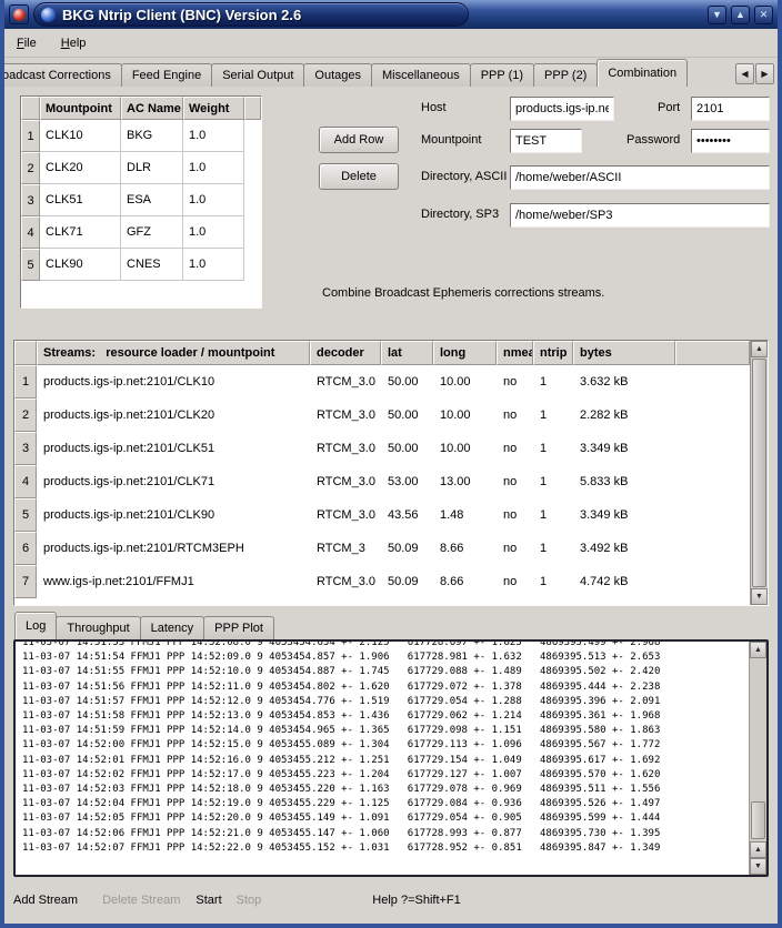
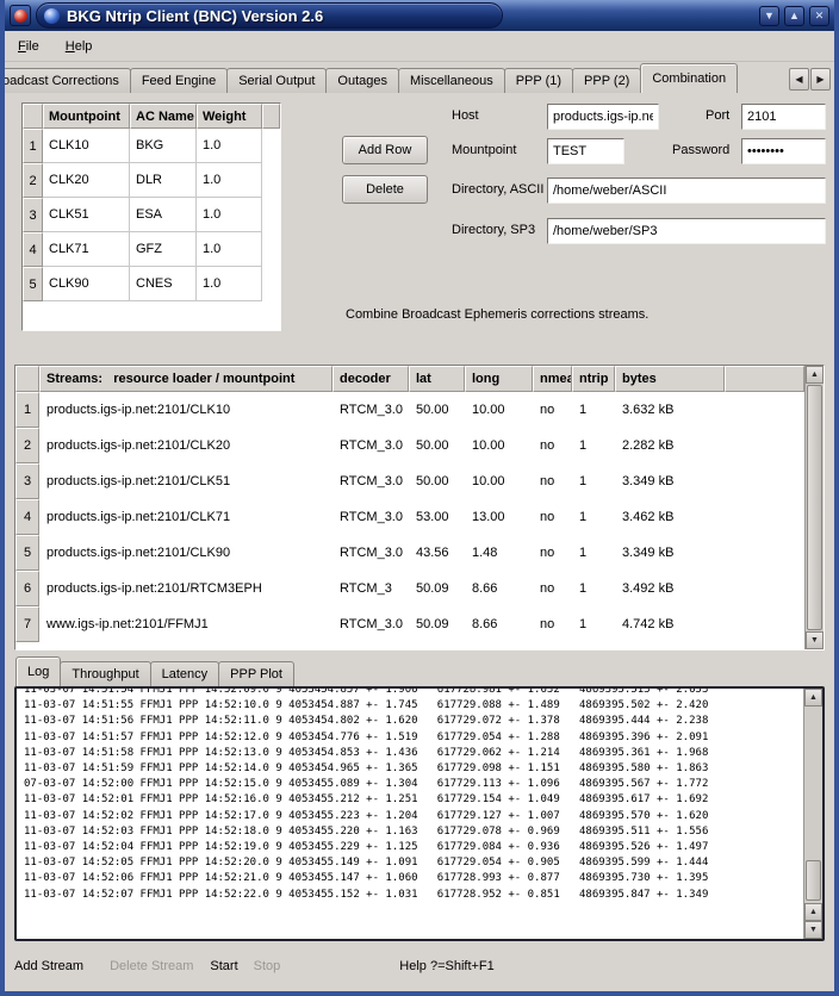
  BKG Ntrip Client (BNC) Version 2.6
  ▼
  ▲
  ✕
  File
  Help
  oadcast Corrections
  Feed Engine
  Serial Output
  Outages
  Miscellaneous
  PPP (1)
  PPP (2)
  Combination
  ◀
  ▶
  Mountpoint
  AC Name
  Weight
  1
  CLK10
  BKG
  1.0
  2
  CLK20
  DLR
  1.0
  3
  CLK51
  ESA
  1.0
  4
  CLK71
  GFZ
  1.0
  5
  CLK90
  CNES
  1.0
  Add Row
  Delete
  Host
  products.igs-ip.ne
  Port
  2101
  Mountpoint
  TEST
  Password
  ••••••••
  Directory, ASCII
  /home/weber/ASCII
  Directory, SP3
  /home/weber/SP3
  Combine Broadcast Ephemeris corrections streams.
  Streams: resource loader / mountpoint
  decoder
  lat
  long
  nmea
  ntrip
  bytes
  1
  products.igs-ip.net:2101/CLK10
  RTCM_3.0
  50.00
  10.00
  no
  1
  3.632 kB
  2
  products.igs-ip.net:2101/CLK20
  RTCM_3.0
  50.00
  10.00
  no
  1
  2.282 kB
  3
  products.igs-ip.net:2101/CLK51
  RTCM_3.0
  50.00
  10.00
  no
  1
  3.349 kB
  4
  products.igs-ip.net:2101/CLK71
  RTCM_3.0
  53.00
  13.00
  no
  1
- 5.833 kB
+ 3.462 kB
  5
  products.igs-ip.net:2101/CLK90
  RTCM_3.0
  43.56
  1.48
  no
  1
  3.349 kB
  6
  products.igs-ip.net:2101/RTCM3EPH
  RTCM_3
  50.09
  8.66
  no
  1
  3.492 kB
  7
  www.igs-ip.net:2101/FFMJ1
  RTCM_3.0
  50.09
  8.66
  no
  1
  4.742 kB
  Log
  Throughput
  Latency
  PPP Plot
- 11-03-07 14:51:53 FFMJ1 PPP 14:52:08.0 9 4053454.634 +- 2.125 617728.697 +- 1.825 4869395.499 +- 2.968
  11-03-07 14:51:54 FFMJ1 PPP 14:52:09.0 9 4053454.857 +- 1.906 617728.981 +- 1.632 4869395.513 +- 2.653
  11-03-07 14:51:55 FFMJ1 PPP 14:52:10.0 9 4053454.887 +- 1.745 617729.088 +- 1.489 4869395.502 +- 2.420
  11-03-07 14:51:56 FFMJ1 PPP 14:52:11.0 9 4053454.802 +- 1.620 617729.072 +- 1.378 4869395.444 +- 2.238
  11-03-07 14:51:57 FFMJ1 PPP 14:52:12.0 9 4053454.776 +- 1.519 617729.054 +- 1.288 4869395.396 +- 2.091
  11-03-07 14:51:58 FFMJ1 PPP 14:52:13.0 9 4053454.853 +- 1.436 617729.062 +- 1.214 4869395.361 +- 1.968
  11-03-07 14:51:59 FFMJ1 PPP 14:52:14.0 9 4053454.965 +- 1.365 617729.098 +- 1.151 4869395.580 +- 1.863
- 11-03-07 14:52:00 FFMJ1 PPP 14:52:15.0 9 4053455.089 +- 1.304 617729.113 +- 1.096 4869395.567 +- 1.772
+ 07-03-07 14:52:00 FFMJ1 PPP 14:52:15.0 9 4053455.089 +- 1.304 617729.113 +- 1.096 4869395.567 +- 1.772
  11-03-07 14:52:01 FFMJ1 PPP 14:52:16.0 9 4053455.212 +- 1.251 617729.154 +- 1.049 4869395.617 +- 1.692
  11-03-07 14:52:02 FFMJ1 PPP 14:52:17.0 9 4053455.223 +- 1.204 617729.127 +- 1.007 4869395.570 +- 1.620
  11-03-07 14:52:03 FFMJ1 PPP 14:52:18.0 9 4053455.220 +- 1.163 617729.078 +- 0.969 4869395.511 +- 1.556
  11-03-07 14:52:04 FFMJ1 PPP 14:52:19.0 9 4053455.229 +- 1.125 617729.084 +- 0.936 4869395.526 +- 1.497
  11-03-07 14:52:05 FFMJ1 PPP 14:52:20.0 9 4053455.149 +- 1.091 617729.054 +- 0.905 4869395.599 +- 1.444
  11-03-07 14:52:06 FFMJ1 PPP 14:52:21.0 9 4053455.147 +- 1.060 617728.993 +- 0.877 4869395.730 +- 1.395
  11-03-07 14:52:07 FFMJ1 PPP 14:52:22.0 9 4053455.152 +- 1.031 617728.952 +- 0.851 4869395.847 +- 1.349
  Add Stream
  Delete Stream
  Start
  Stop
  Help ?=Shift+F1
